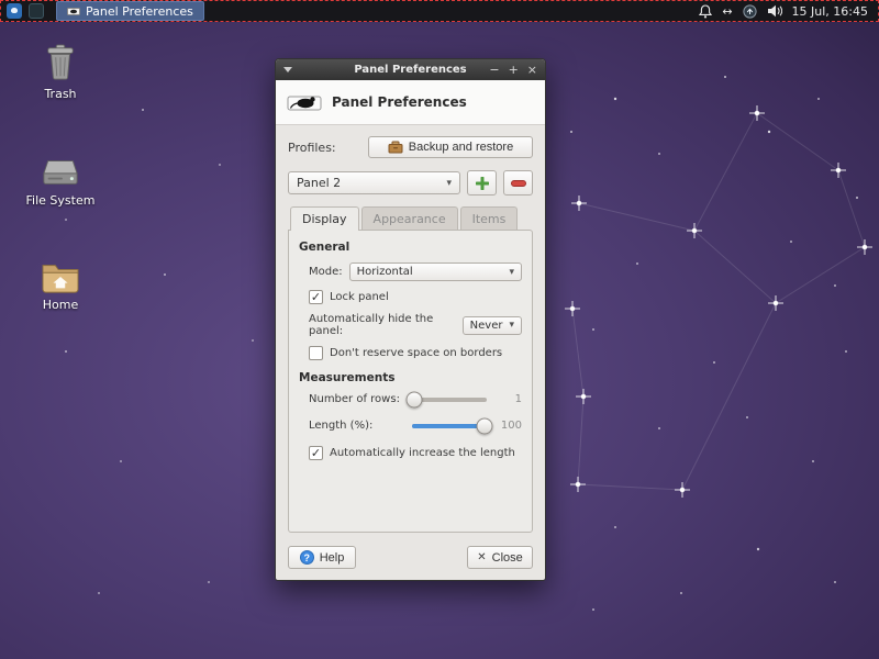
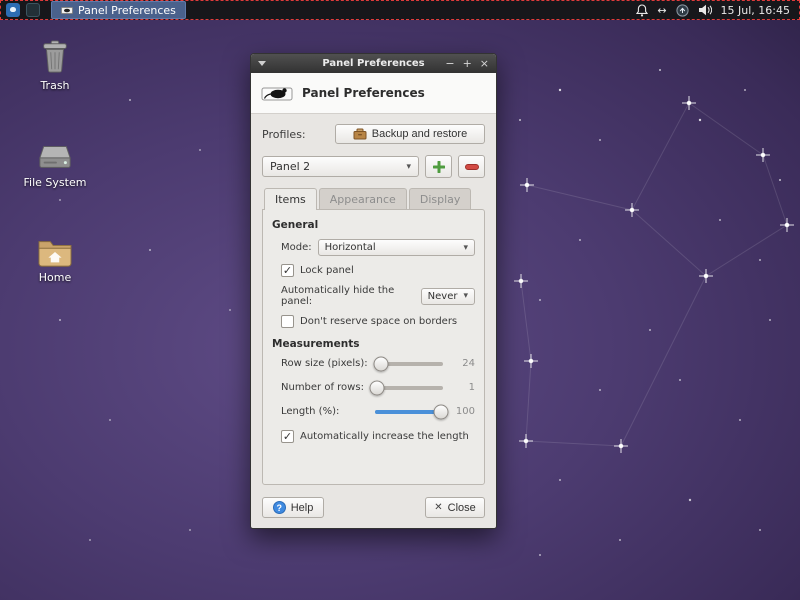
  Trash
  File System
  Home
  Panel Preferences
  ↔
  15 Jul, 16:45
  Panel Preferences
  −
  +
  ×
  Panel Preferences
  Profiles:
  Backup and restore
  Panel 2
  ▾
- Display
+ Items
  Appearance
- Items
+ Display
  General
  Mode:
  Horizontal
  ▾
  ✓
  Lock panel
  Automatically hide the panel:
  Never
  ▾
  Don't reserve space on borders
  Measurements
+ Row size (pixels):
+ 24
  Number of rows:
  1
  Length (%):
  100
  ✓
  Automatically increase the length
  ?
  Help
  ✕
  Close
